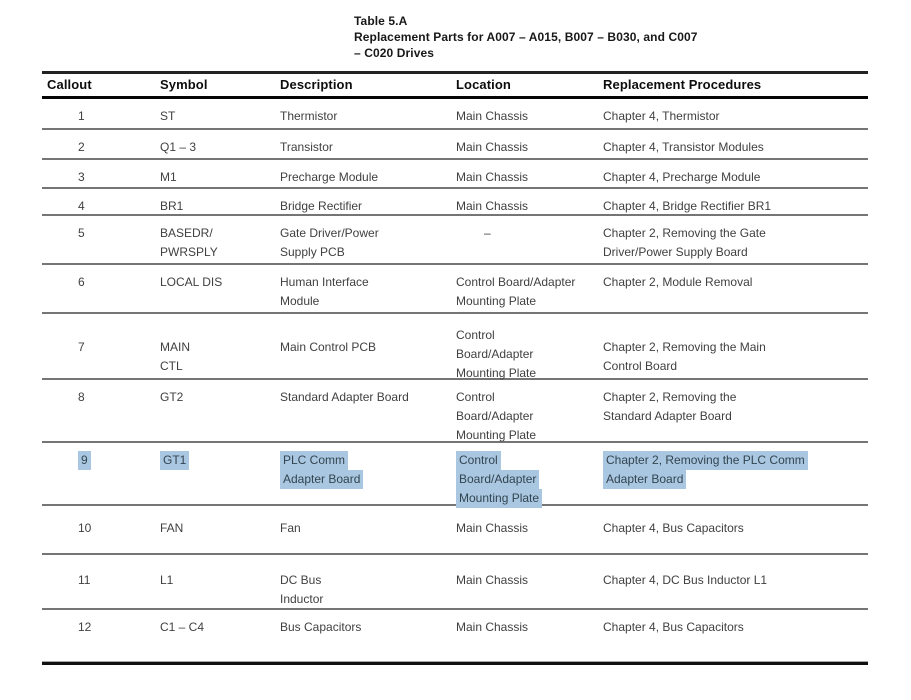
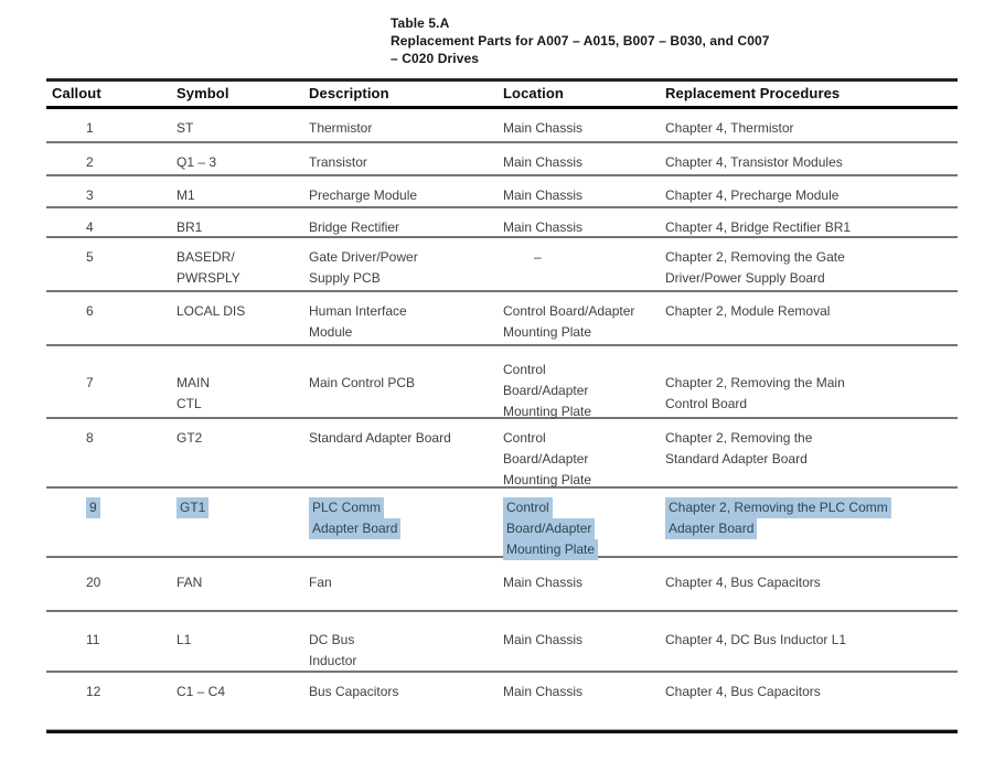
  Table 5.A
  Replacement Parts for A007 – A015, B007 – B030, and C007
  – C020 Drives
  Callout
  Symbol
  Description
  Location
  Replacement Procedures
  1
  ST
  Thermistor
  Main Chassis
  Chapter 4, Thermistor
  2
  Q1 – 3
  Transistor
  Main Chassis
  Chapter 4, Transistor Modules
  3
  M1
  Precharge Module
  Main Chassis
  Chapter 4, Precharge Module
  4
  BR1
  Bridge Rectifier
  Main Chassis
  Chapter 4, Bridge Rectifier BR1
  5
  BASEDR/
  PWRSPLY
  Gate Driver/Power
  Supply PCB
  –
  Chapter 2, Removing the Gate
  Driver/Power Supply Board
  6
  LOCAL DIS
  Human Interface
  Module
  Control Board/Adapter
  Mounting Plate
  Chapter 2, Module Removal
  7
  MAIN
  CTL
  Main Control PCB
  Control
  Board/Adapter
  Mounting Plate
  Chapter 2, Removing the Main
  Control Board
  8
  GT2
  Standard Adapter Board
  Control
  Board/Adapter
  Mounting Plate
  Chapter 2, Removing the
  Standard Adapter Board
  9
  GT1
  PLC Comm
  Adapter Board
  Control
  Board/Adapter
  Mounting Plate
  Chapter 2, Removing the PLC Comm
  Adapter Board
- 10
+ 20
  FAN
  Fan
  Main Chassis
  Chapter 4, Bus Capacitors
  11
  L1
  DC Bus
  Inductor
  Main Chassis
  Chapter 4, DC Bus Inductor L1
  12
  C1 – C4
  Bus Capacitors
  Main Chassis
  Chapter 4, Bus Capacitors
